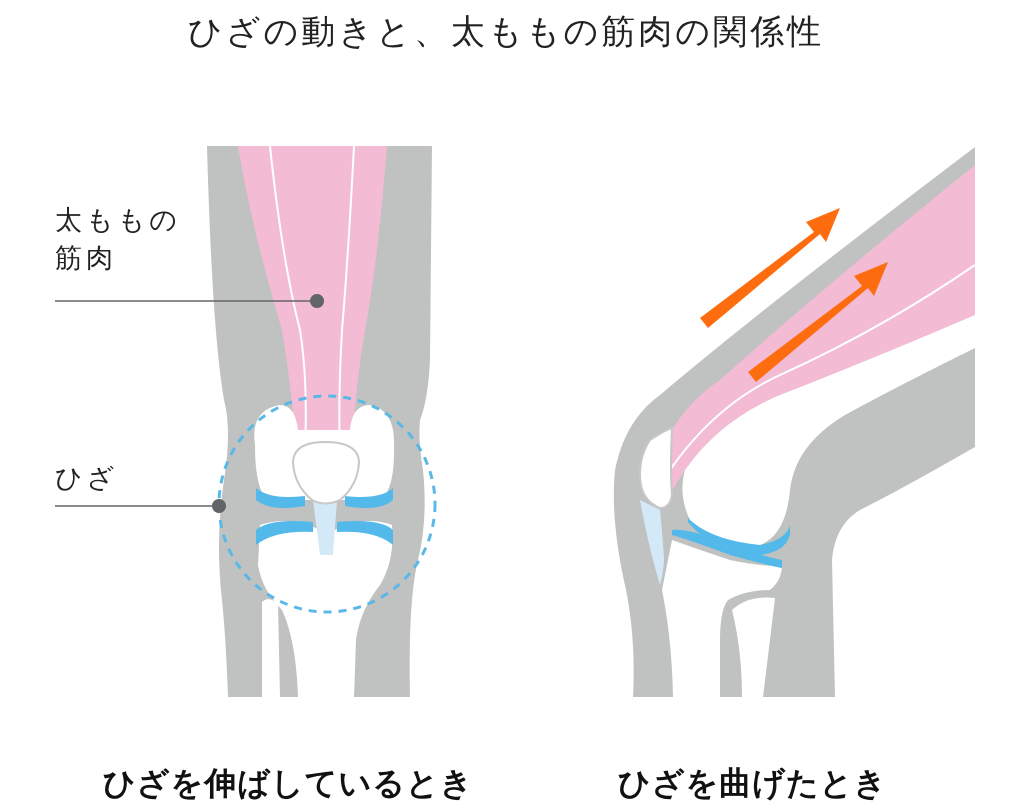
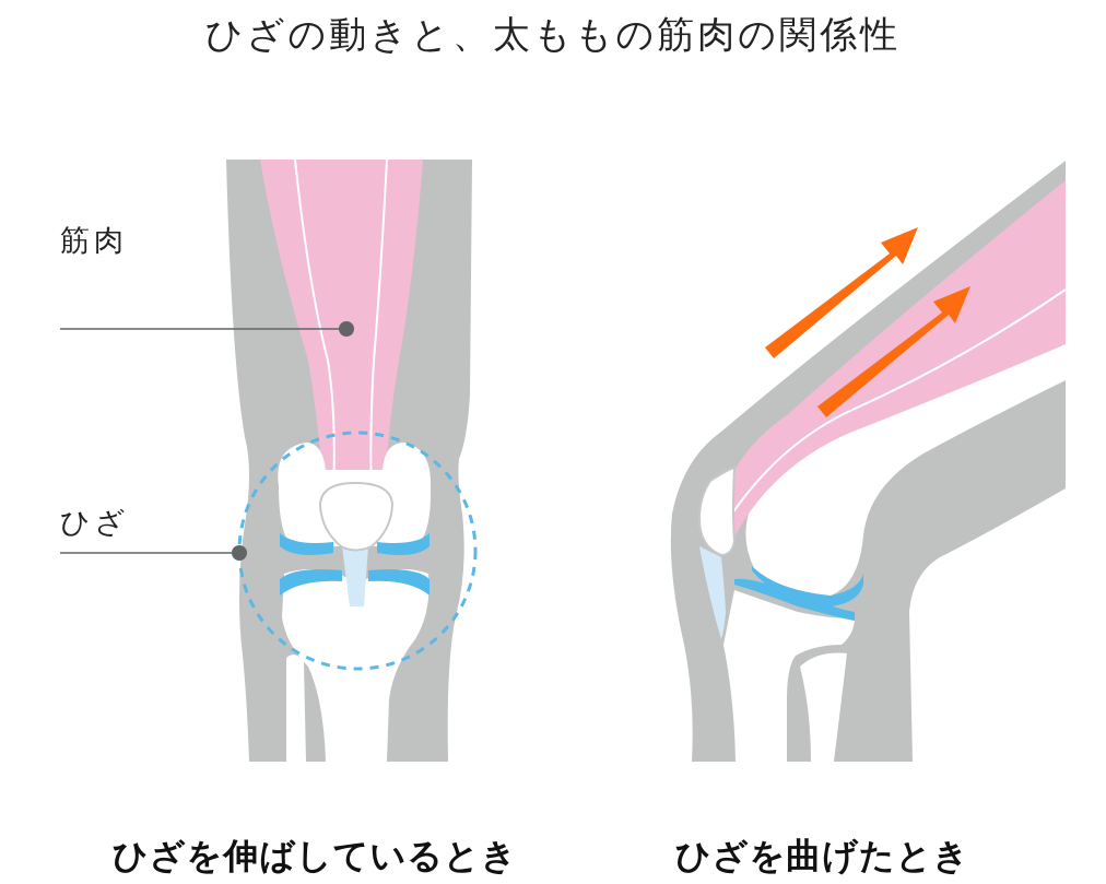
  ひざの動きと、太ももの筋肉の関係性
- 太ももの
  筋肉
  ひざ
  ひざを伸ばしているとき
  ひざを曲げたとき
